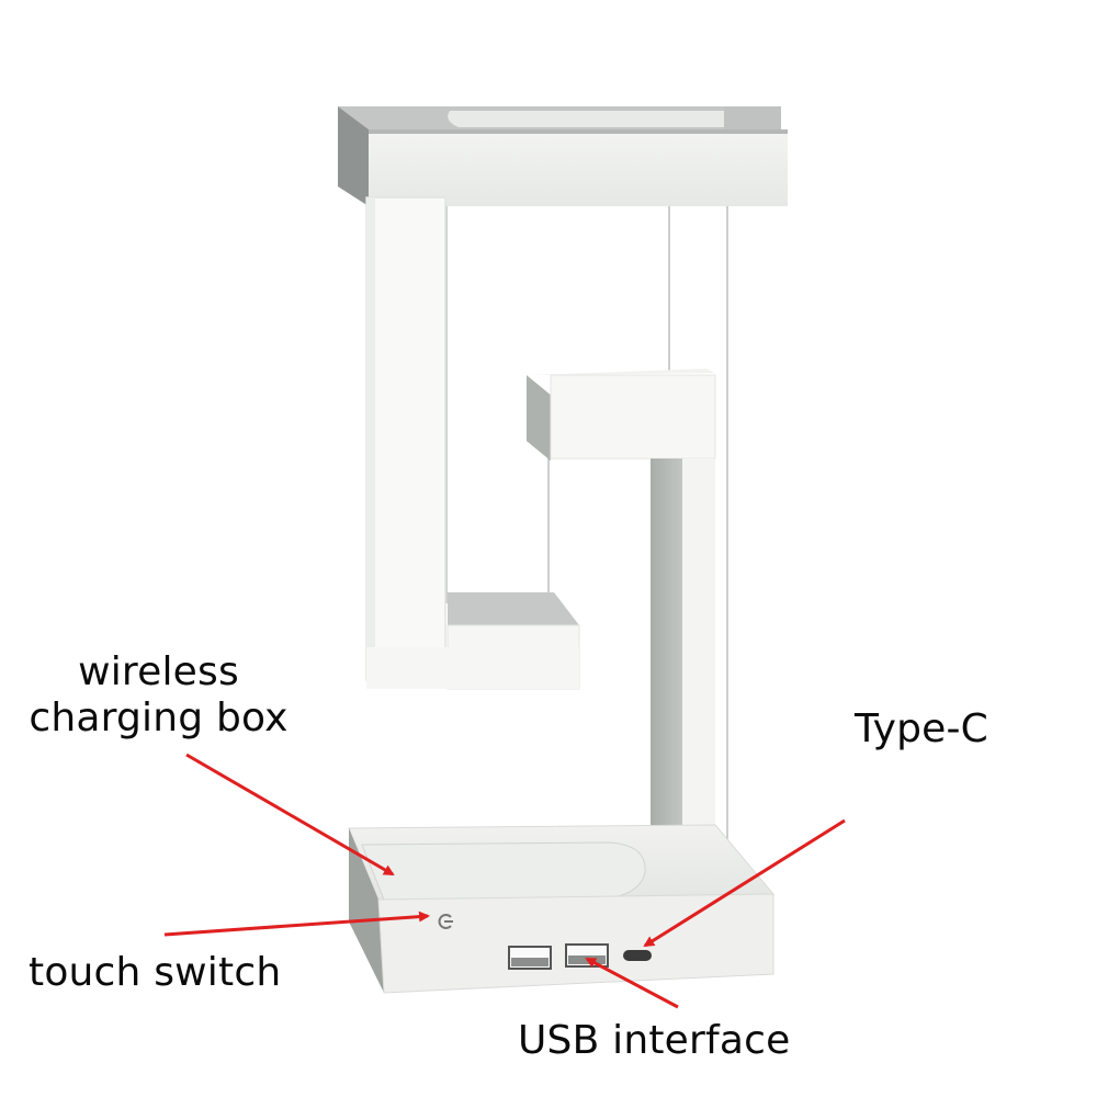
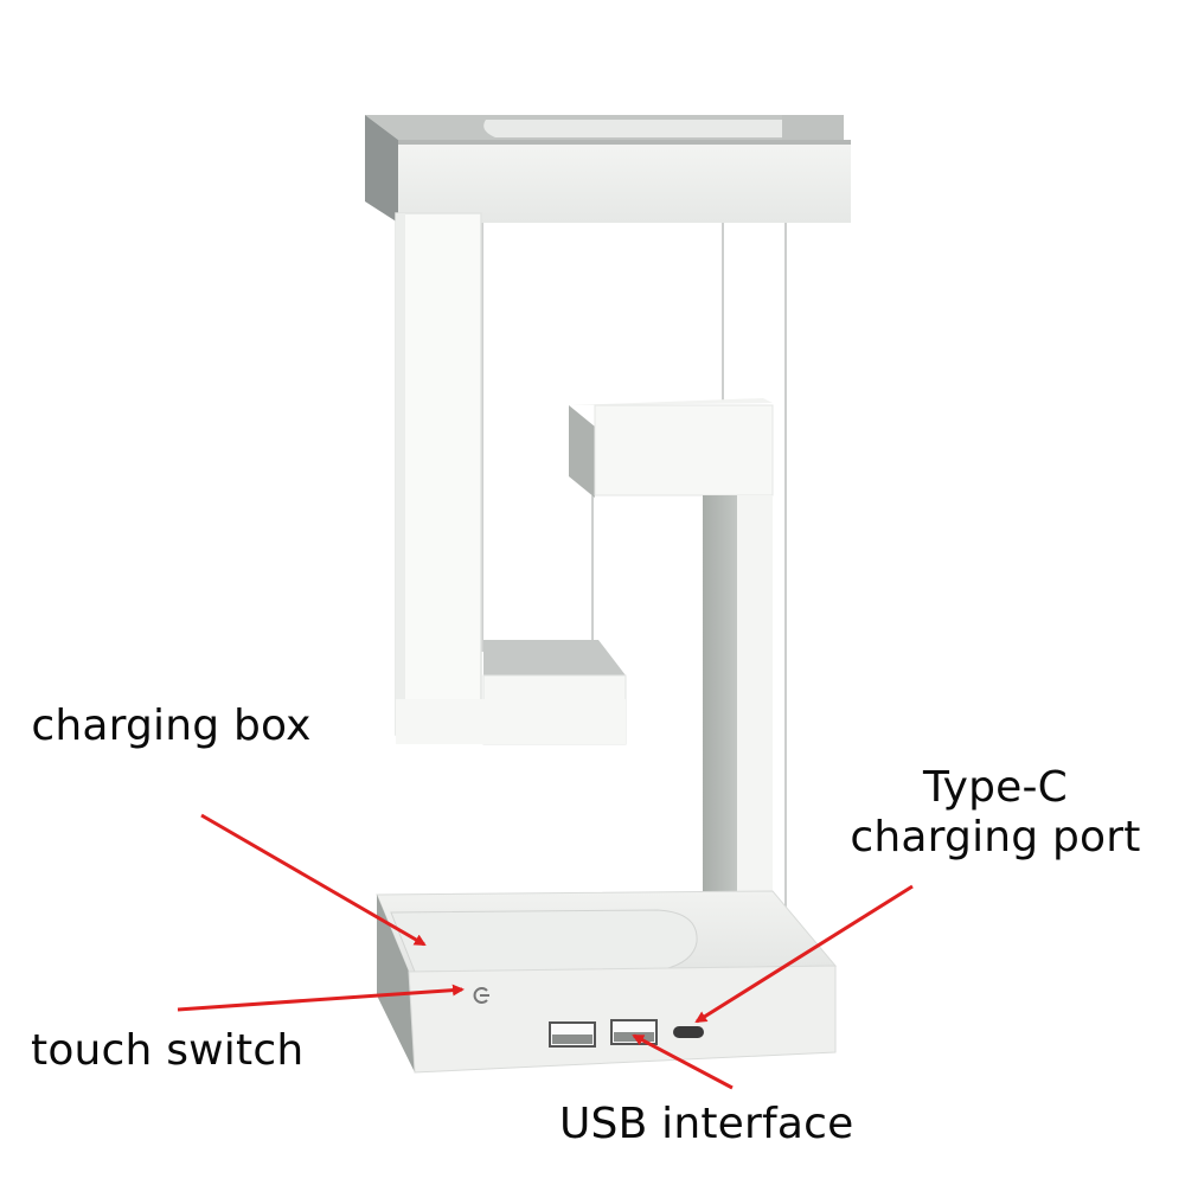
- wireless
  charging box
  Type-C
+ charging port
  touch switch
  USB interface
